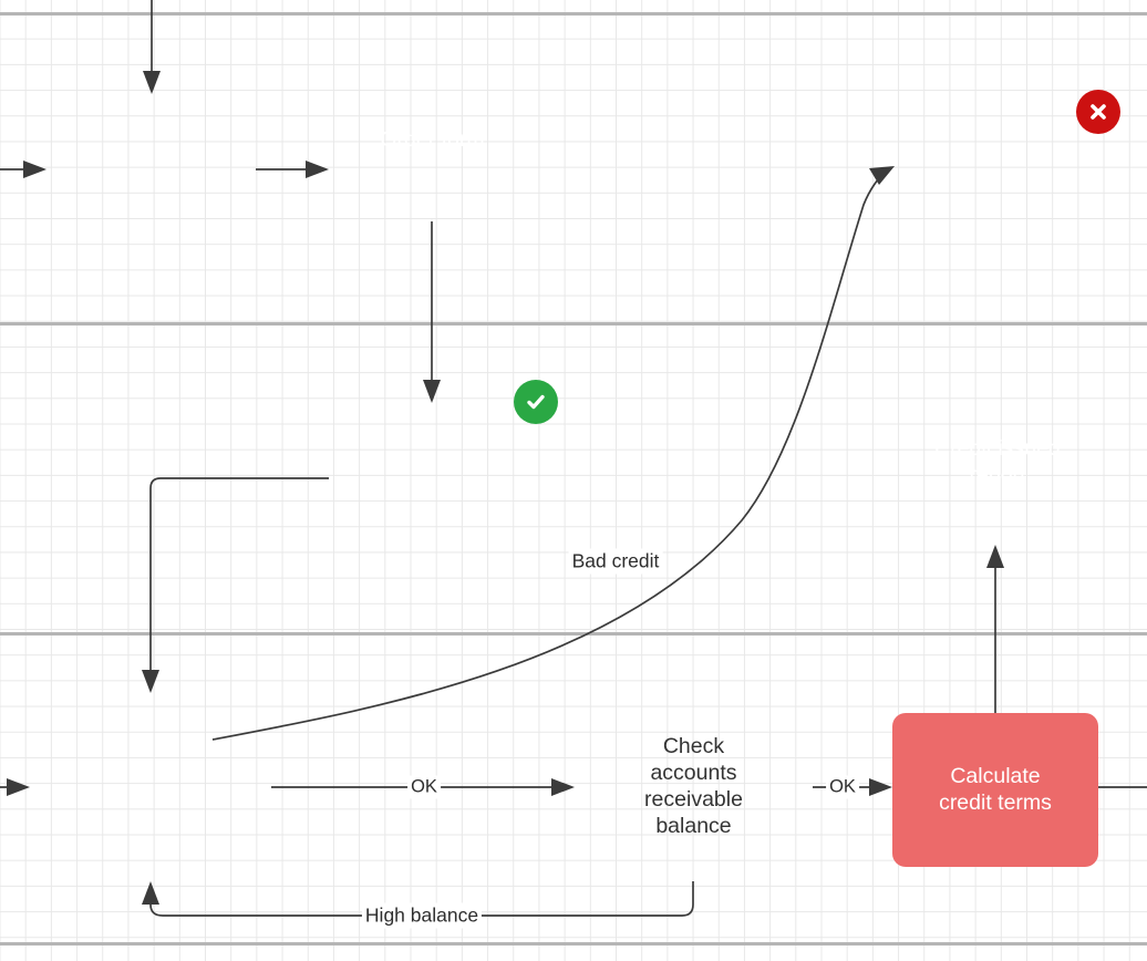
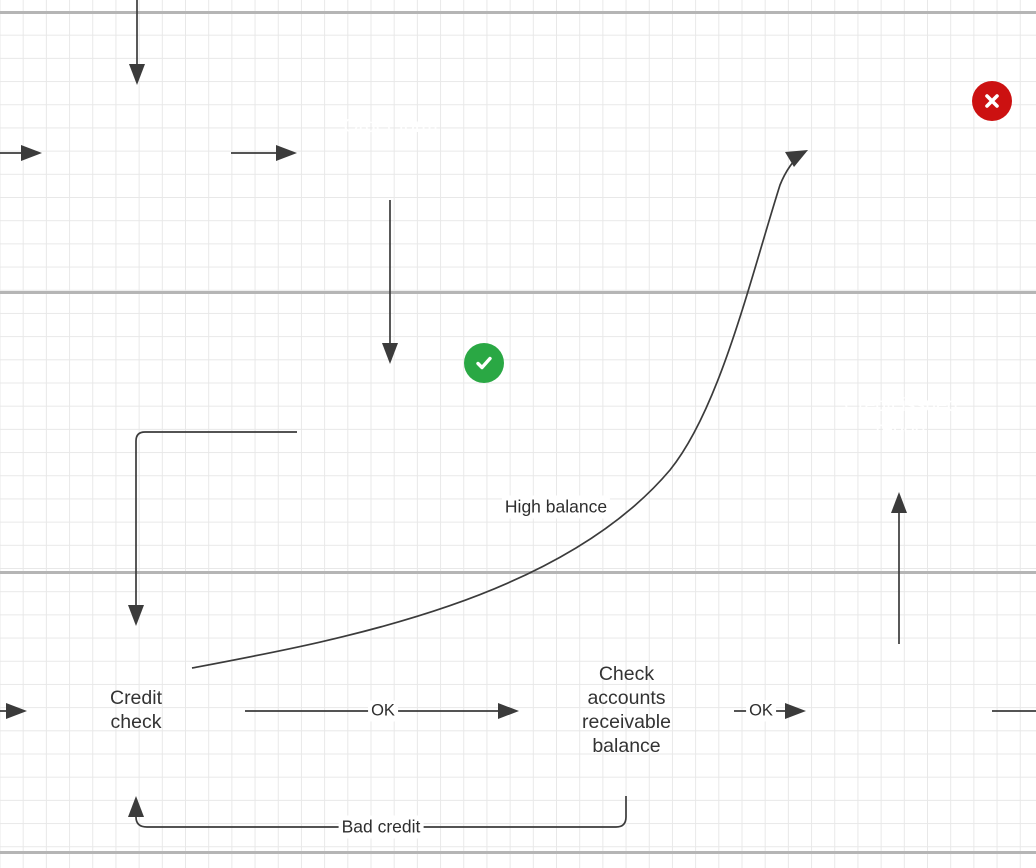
+ Credit
+ check
  Check
  accounts
  receivable
  balance
- Calculate
- credit terms
- Bad credit
+ High balance
  OK
  OK
- High balance
+ Bad credit
